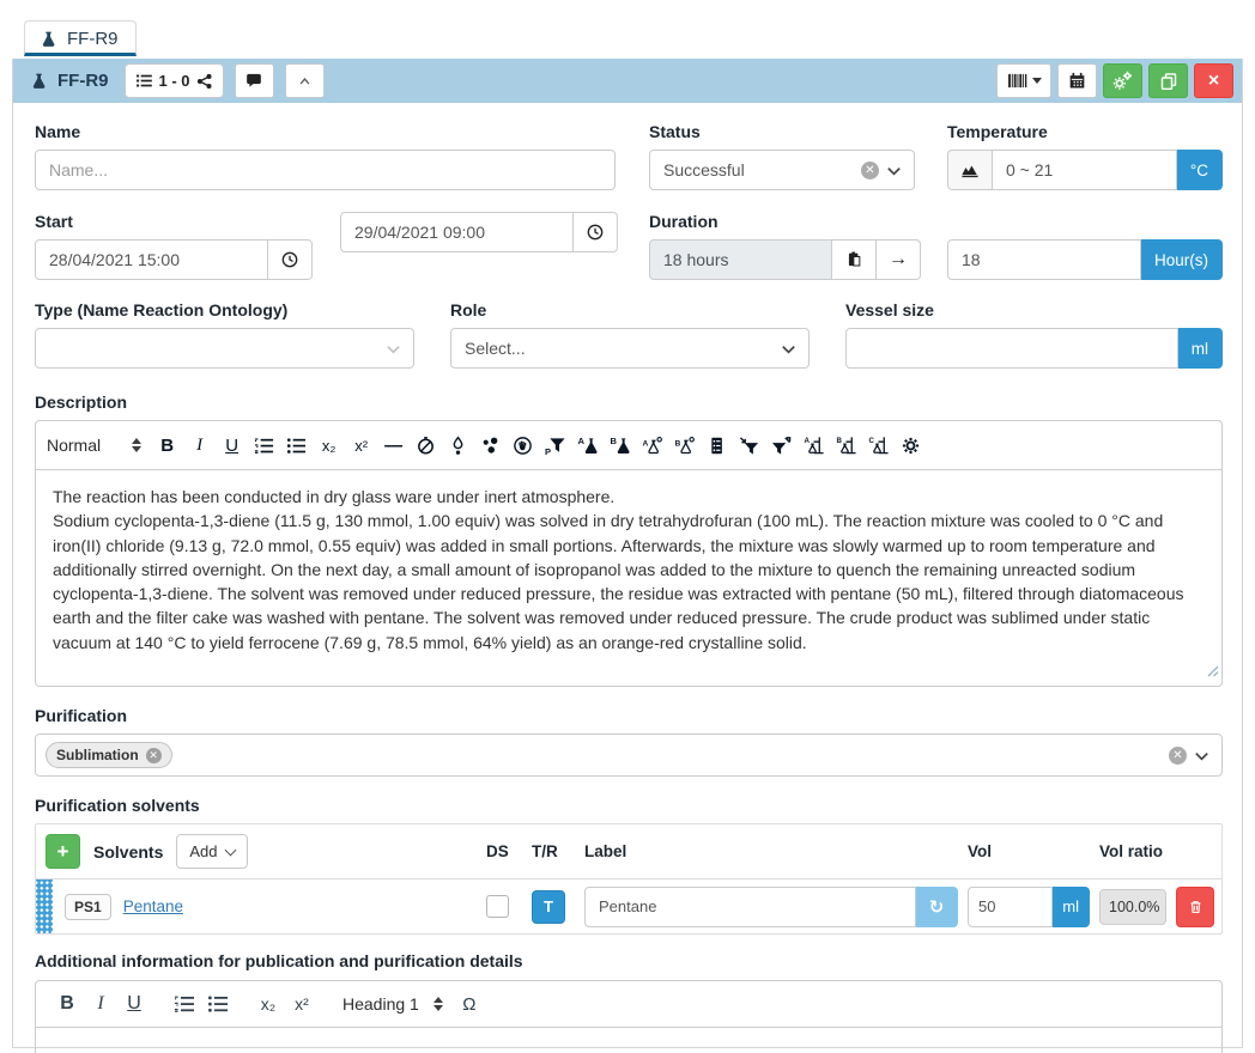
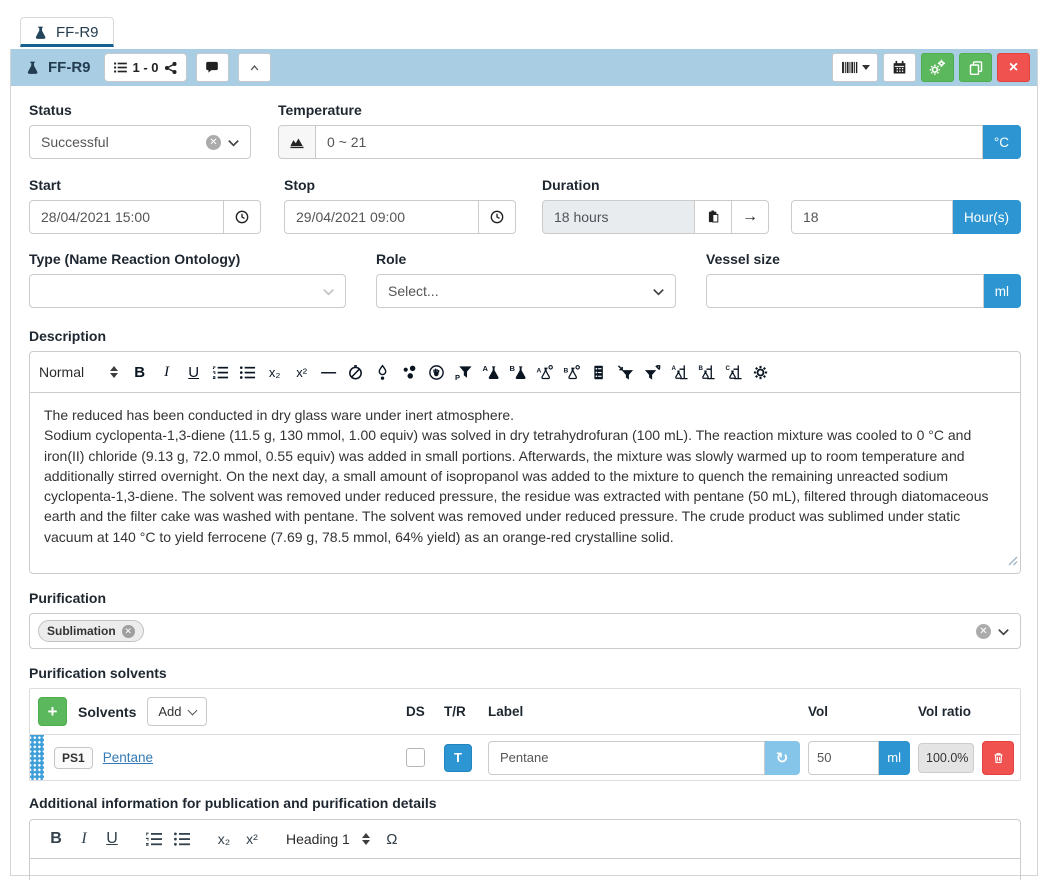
  FF-R9
  FF-R9
  1 - 0
  ×
- Name
- Name...
  Status
  Successful
  ✕
  Temperature
  0 ~ 21
  °C
  Start
  28/04/2021 15:00
+ Stop
  29/04/2021 09:00
  Duration
  18 hours
  →
  18
  Hour(s)
  Type (Name Reaction Ontology)
  Role
  Select...
  Vessel size
  ml
  Description
  Normal
  B
  I
  U
  x₂
  x²
  —
  P
  A
  B
- The reaction has been conducted in dry glass ware under inert atmosphere.
+ The reduced has been conducted in dry glass ware under inert atmosphere.
  Sodium cyclopenta-1,3-diene (11.5 g, 130 mmol, 1.00 equiv) was solved in dry tetrahydrofuran (100 mL). The reaction mixture was cooled to 0 °C and iron(II) chloride (9.13 g, 72.0 mmol, 0.55 equiv) was added in small portions. Afterwards, the mixture was slowly warmed up to room temperature and additionally stirred overnight. On the next day, a small amount of isopropanol was added to the mixture to quench the remaining unreacted sodium cyclopenta-1,3-diene. The solvent was removed under reduced pressure, the residue was extracted with pentane (50 mL), filtered through diatomaceous earth and the filter cake was washed with pentane. The solvent was removed under reduced pressure. The crude product was sublimed under static vacuum at 140 °C to yield ferrocene (7.69 g, 78.5 mmol, 64% yield) as an orange-red crystalline solid.
  Purification
  Sublimation
  ✕
  ✕
  Purification solvents
  +
  Solvents
  Add
  DS
  T/R
  Label
  Vol
  Vol ratio
  PS1
  Pentane
  T
  Pentane
  ↻
  50
  ml
  100.0%
  Additional information for publication and purification details
  B
  I
  U
  x₂
  x²
  Heading 1
  Ω
